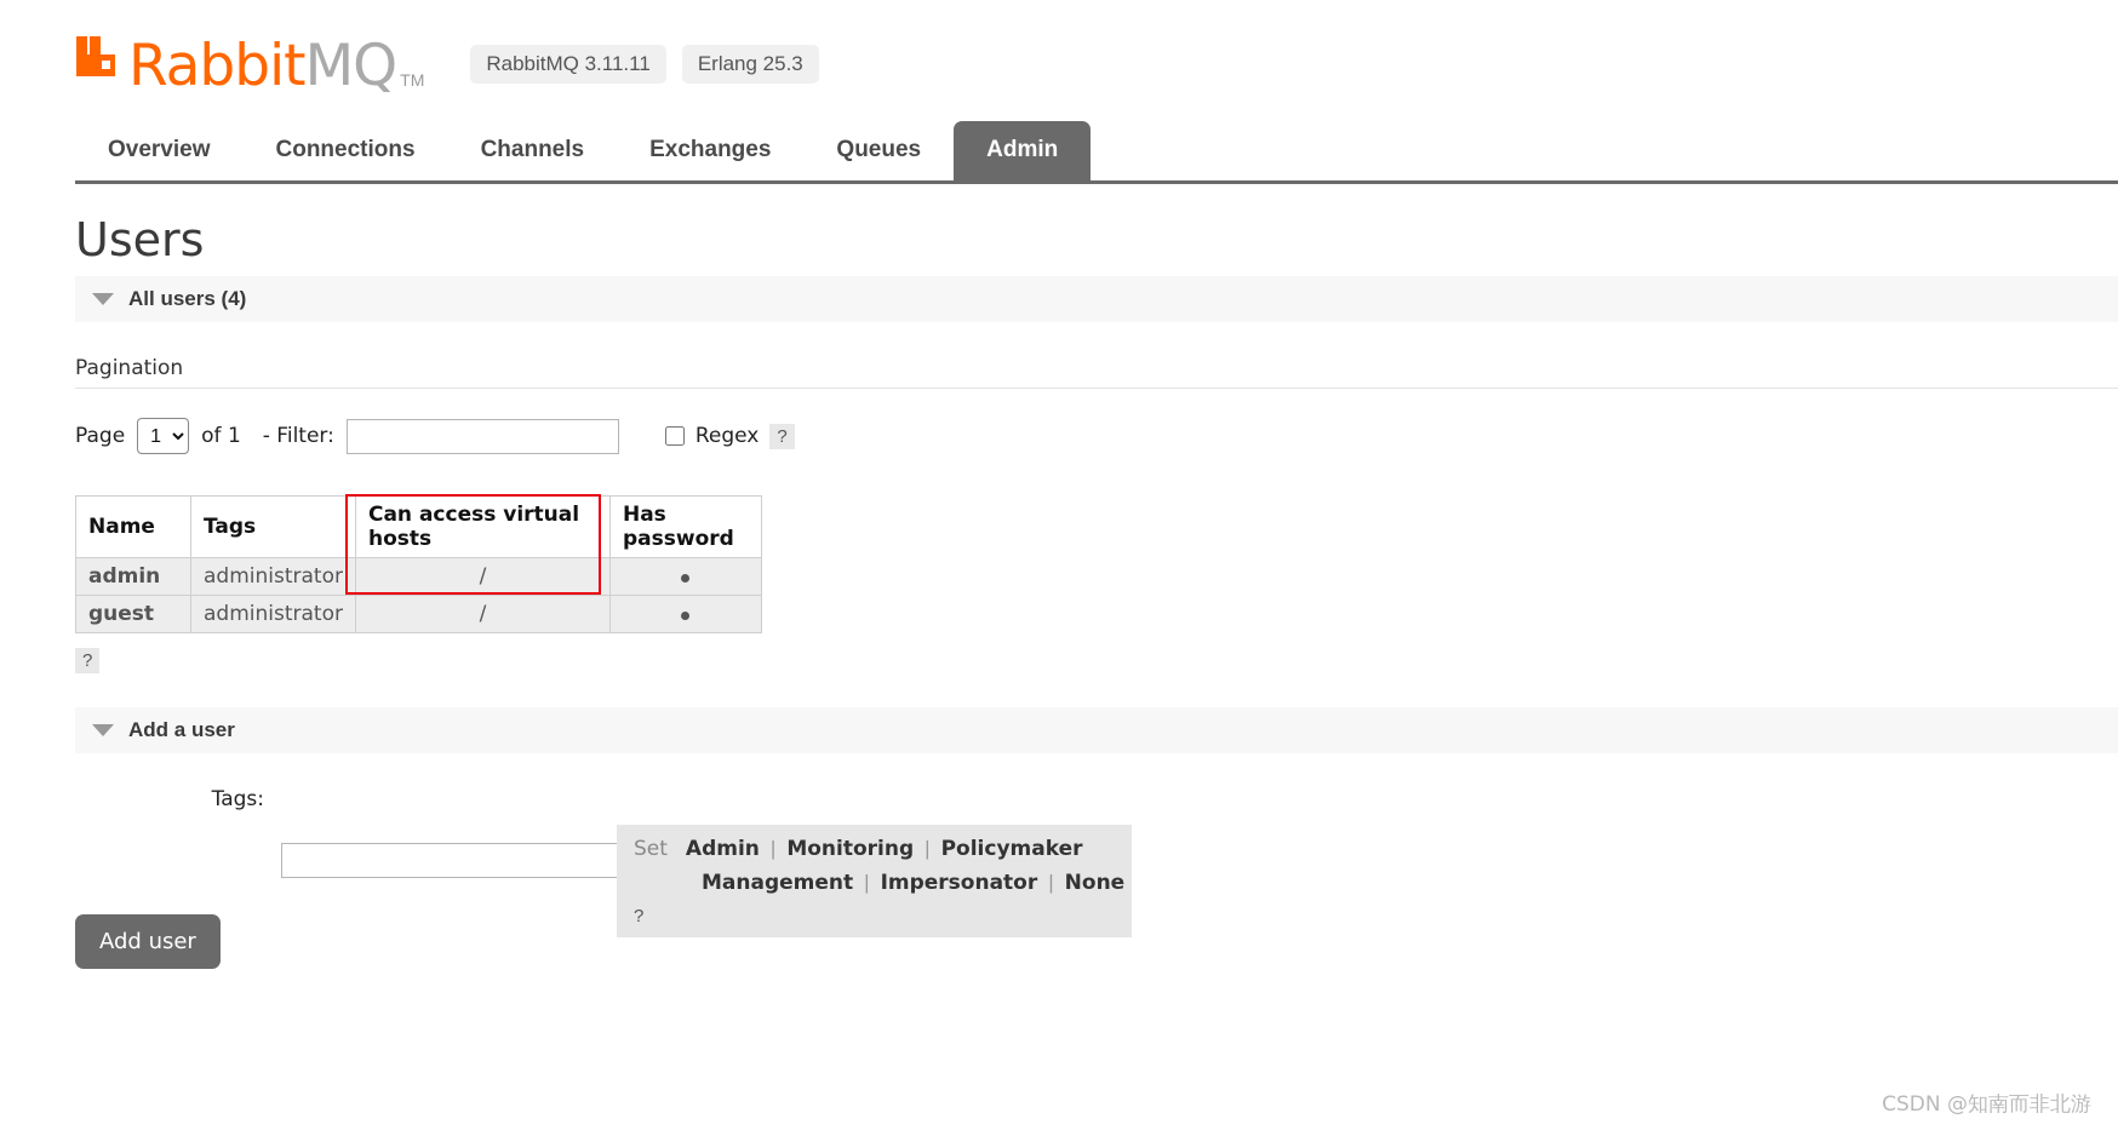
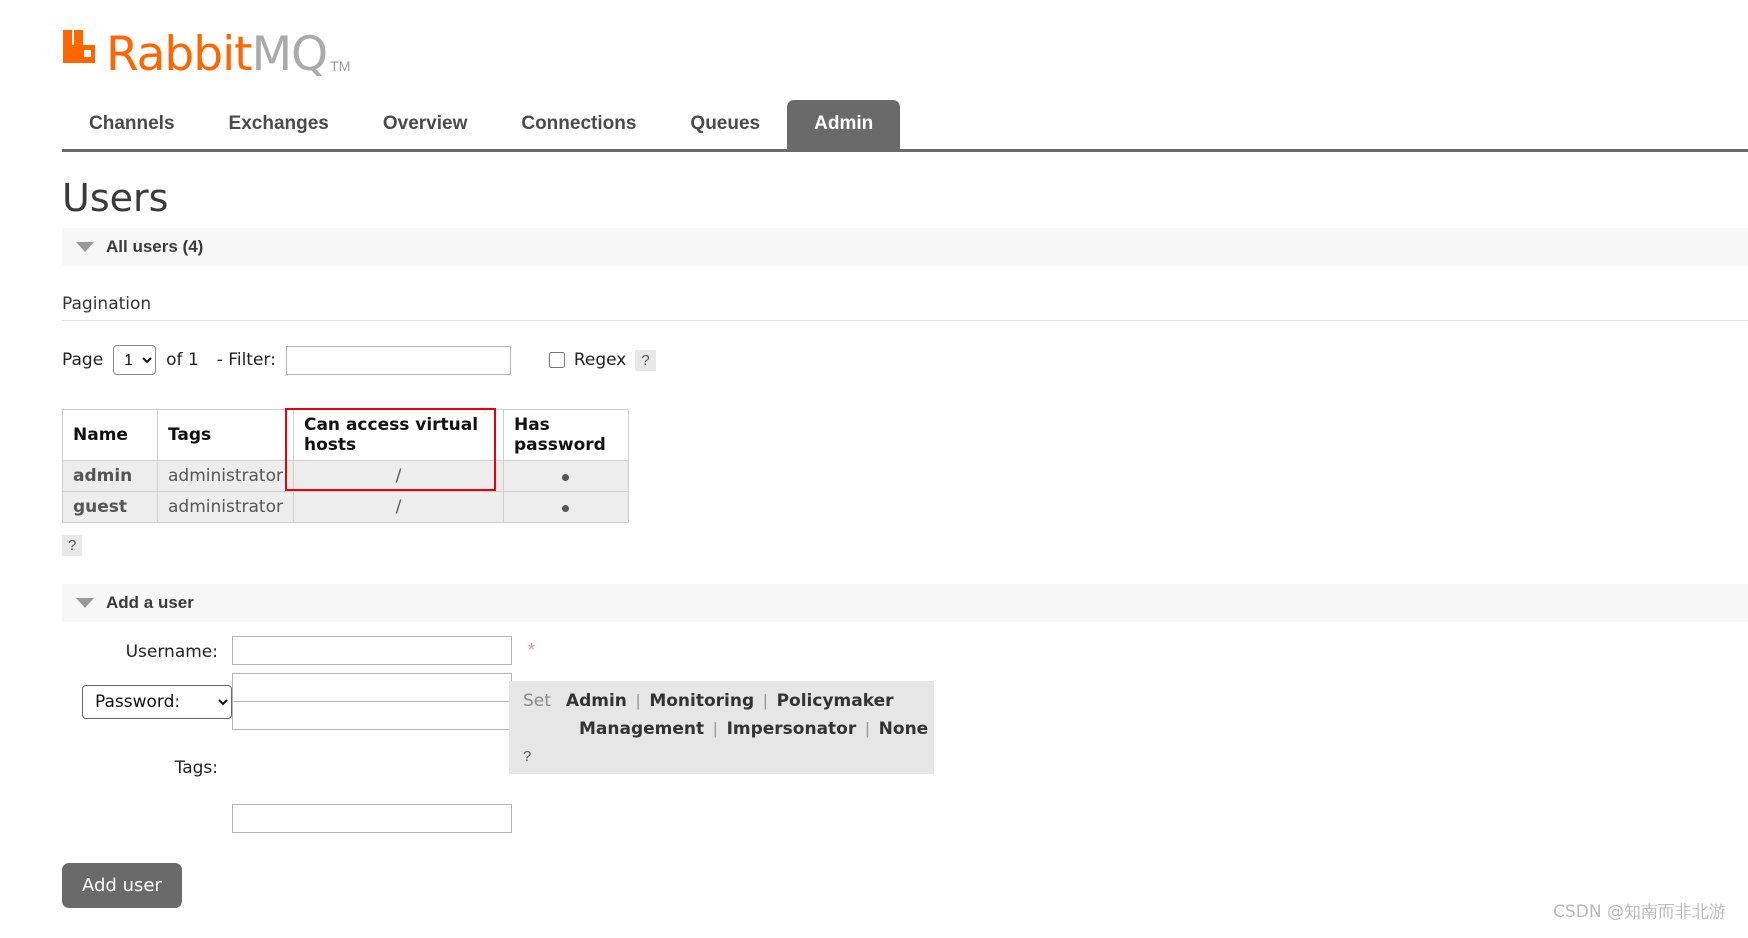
  Rabbit
  MQ
  TM
- RabbitMQ 3.11.11
- Erlang 25.3
- Overview
+ Channels
- Connections
+ Exchanges
- Channels
+ Overview
- Exchanges
+ Connections
  Queues
  Admin
  Users
  All users (4)
  Pagination
  Page
  1
  of 1
  - Filter:
  Regex
  ?
  Name	Tags	Can access virtual hosts	Has password
  admin	administrator	/
  guest	administrator	/
  ?
  Add a user
+ Username:
+ *
+ Password:
  Tags:
  Add user
  Set
  Admin
  |
  Monitoring
  |
  Policymaker
  Management
  |
  Impersonator
  |
  None
  ?
  CSDN @知南而非北游
